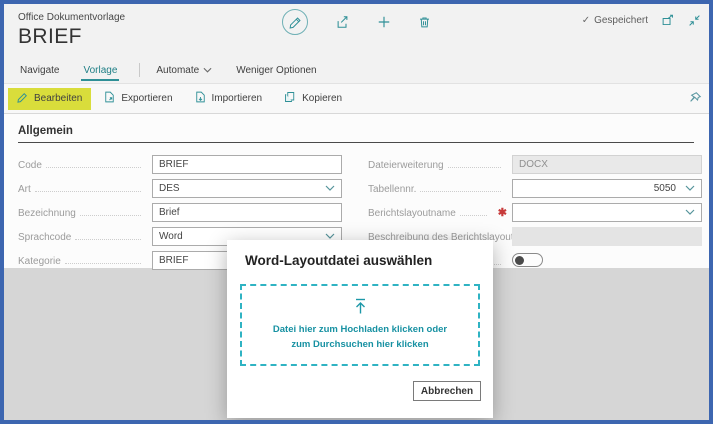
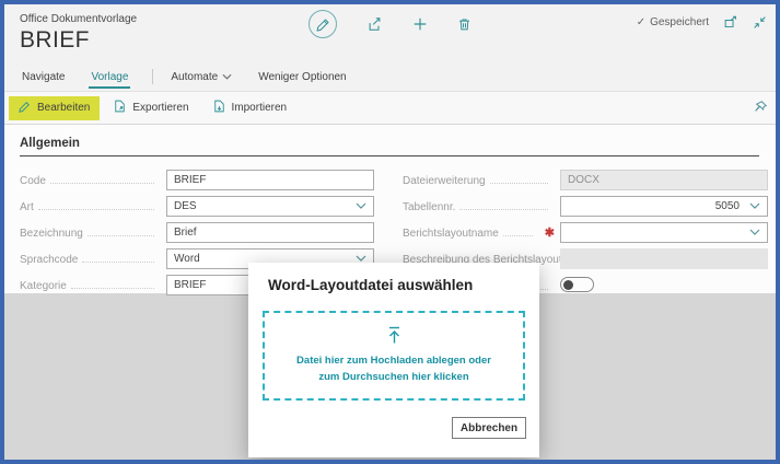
  Office Dokumentvorlage
  BRIEF
  ✓
  Gespeichert
  Navigate
  Vorlage
  Automate
  Weniger Optionen
  Bearbeiten
  Exportieren
  Importieren
- Kopieren
  Allgemein
  Code
  BRIEF
  Art
  DES
  Bezeichnung
  Brief
  Sprachcode
  Word
  Kategorie
  BRIEF
  Dateierweiterung
  DOCX
  Tabellennr.
  5050
  Berichtslayoutname
  ✱
  Beschreibung des Berichtslayou
  Word-Layoutdatei auswählen
- Datei hier zum Hochladen klicken oder
+ Datei hier zum Hochladen ablegen oder
  zum Durchsuchen hier klicken
  Abbrechen
